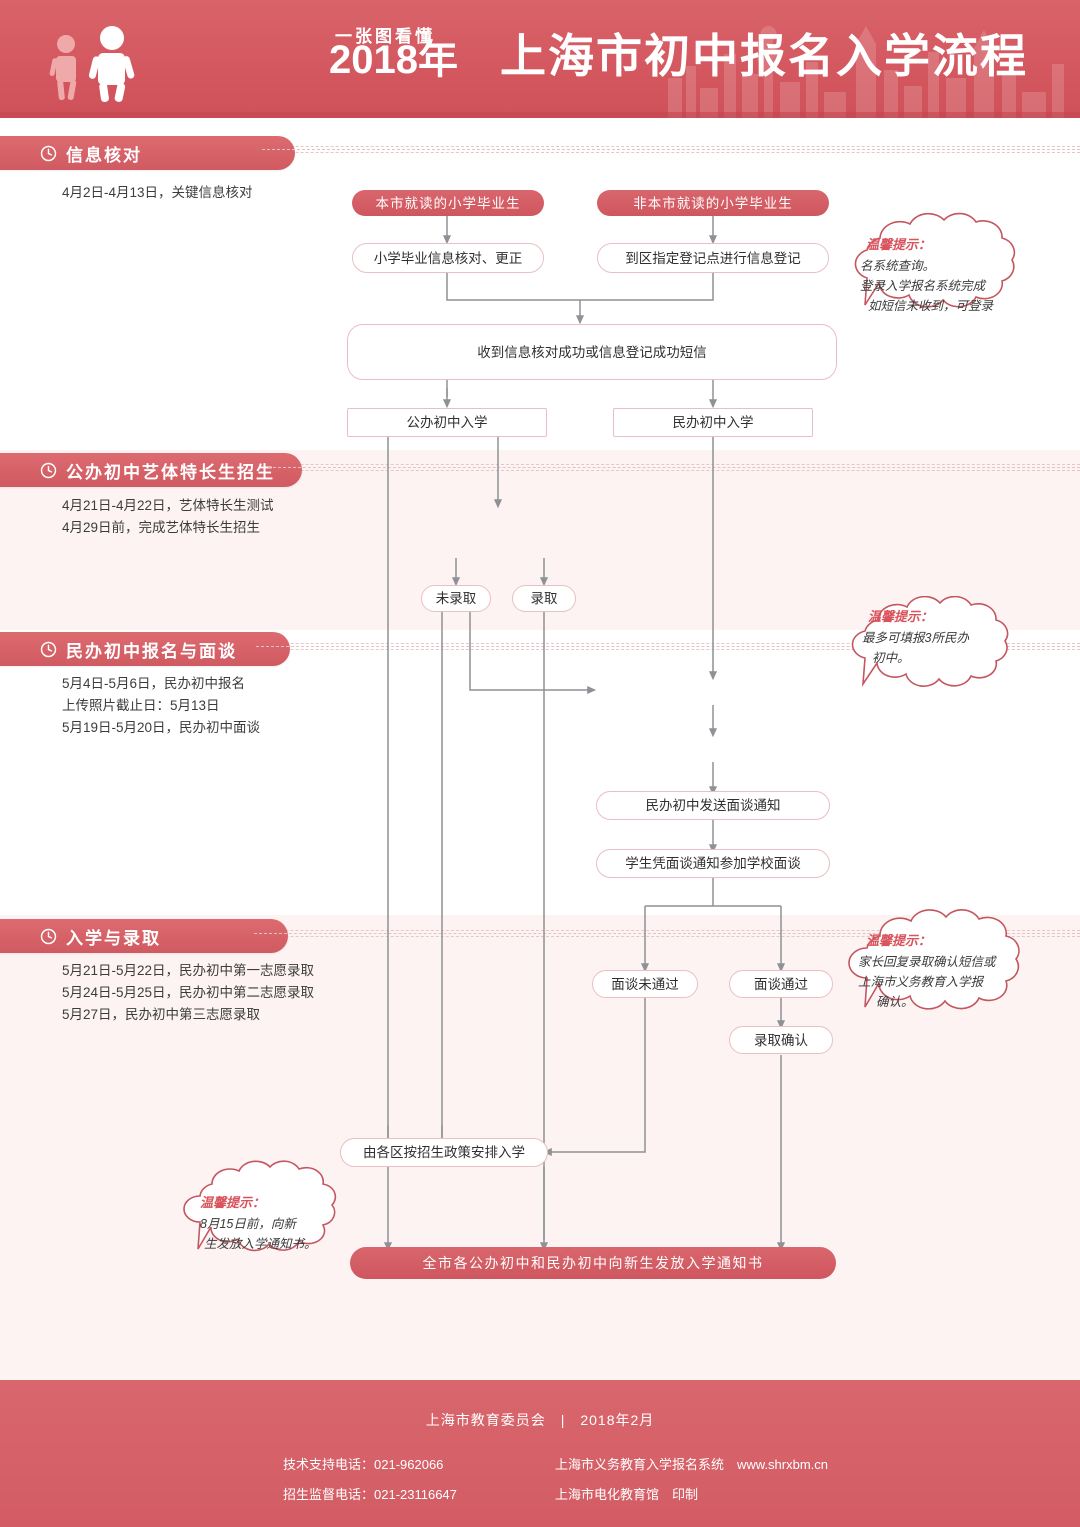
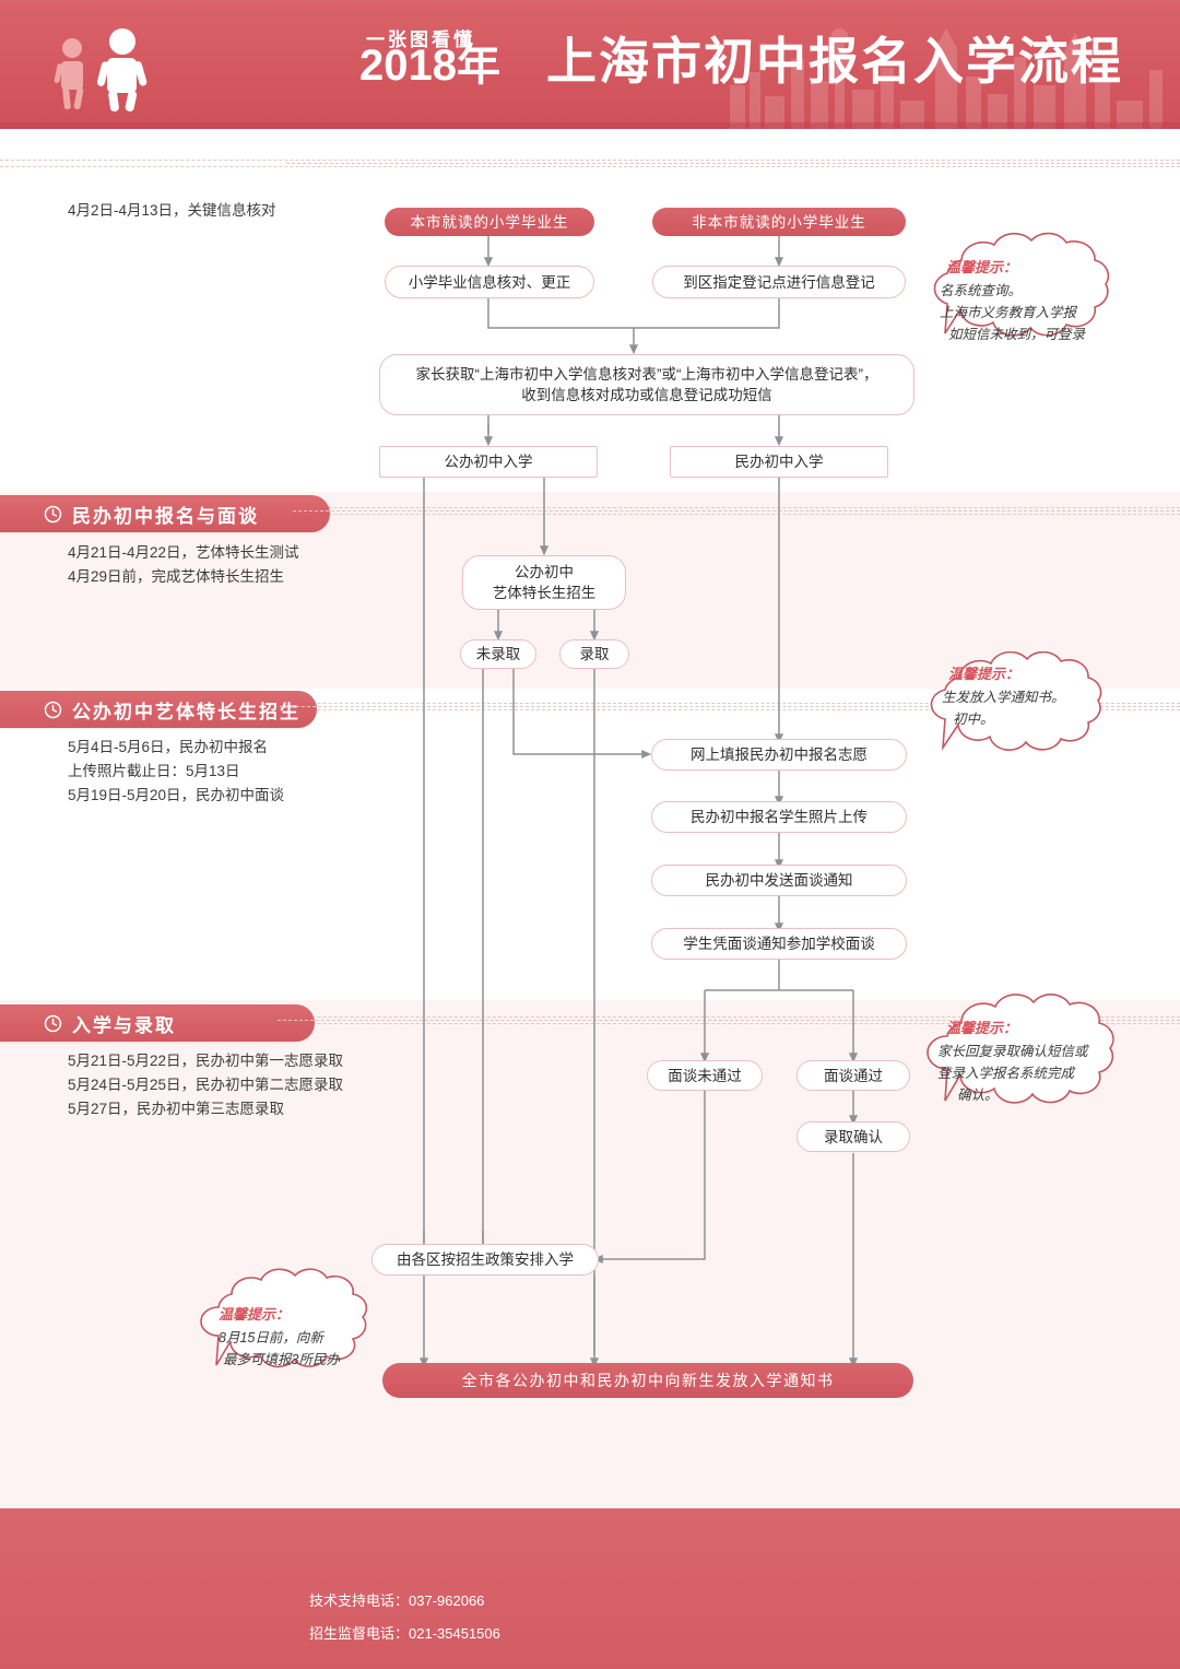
  一张图看懂
  2018年
  上海市初中报名入学流程
- 信息核对
  4月2日-4月13日，关键信息核对
- 公办初中艺体特长生招生
+ 民办初中报名与面谈
  4月21日-4月22日，艺体特长生测试
  4月29日前，完成艺体特长生招生
- 民办初中报名与面谈
+ 公办初中艺体特长生招生
  5月4日-5月6日，民办初中报名
  上传照片截止日：5月13日
  5月19日-5月20日，民办初中面谈
  入学与录取
  5月21日-5月22日，民办初中第一志愿录取
  5月24日-5月25日，民办初中第二志愿录取
  5月27日，民办初中第三志愿录取
  本市就读的小学毕业生
  非本市就读的小学毕业生
  小学毕业信息核对、更正
  到区指定登记点进行信息登记
+ 家长获取“上海市初中入学信息核对表”或“上海市初中入学信息登记表”，
  收到信息核对成功或信息登记成功短信
  公办初中入学
  民办初中入学
+ 公办初中
+ 艺体特长生招生
  未录取
  录取
+ 网上填报民办初中报名志愿
+ 民办初中报名学生照片上传
  民办初中发送面谈通知
  学生凭面谈通知参加学校面谈
  面谈未通过
  面谈通过
  录取确认
  由各区按招生政策安排入学
  全市各公办初中和民办初中向新生发放入学通知书
  温馨提示：
  名系统查询。
- 登录入学报名系统完成
+ 上海市义务教育入学报
  如短信未收到，可登录
  温馨提示：
- 最多可填报3所民办
+ 生发放入学通知书。
  初中。
  温馨提示：
  家长回复录取确认短信或
- 上海市义务教育入学报
+ 登录入学报名系统完成
  确认。
  温馨提示：
  8月15日前，向新
- 生发放入学通知书。
+ 最多可填报3所民办
- 上海市教育委员会 | 2018年2月
- 技术支持电话：021-962066
+ 技术支持电话：037-962066
- 招生监督电话：021-23116647
+ 招生监督电话：021-35451506
- 上海市义务教育入学报名系统 www.shrxbm.cn
- 上海市电化教育馆 印制
